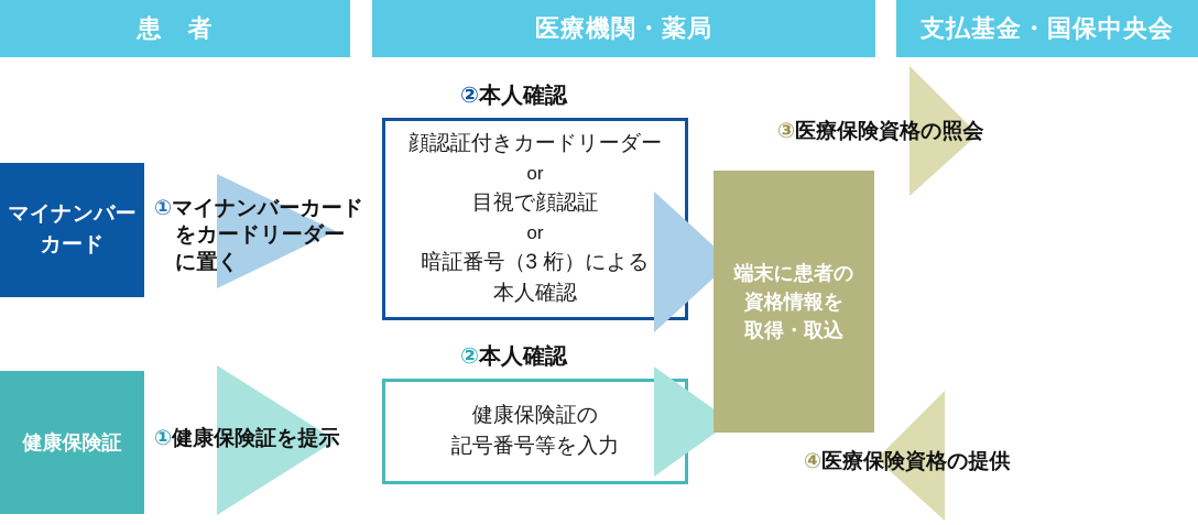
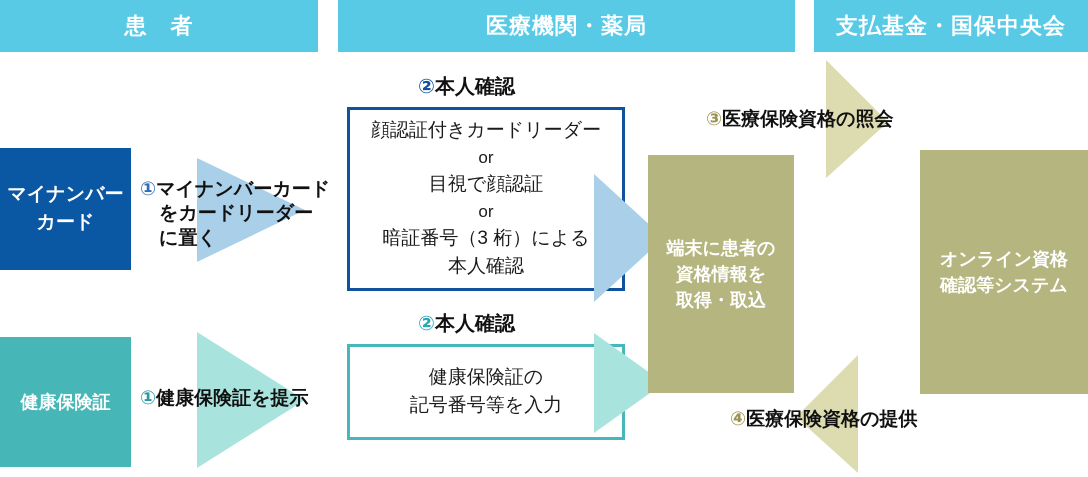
  患 者
  医療機関・薬局
  支払基金・国保中央会
  マイナンバー
  カード
  健康保険証
  ①マイナンバーカード
  をカードリーダー
  に置く
  ①健康保険証を提示
  ②本人確認
  ②本人確認
  顔認証付きカードリーダー
  or
  目視で顔認証
  or
  暗証番号（3 桁）による
  本人確認
  健康保険証の
  記号番号等を入力
  ③医療保険資格の照会
  ④医療保険資格の提供
  端末に患者の
  資格情報を
  取得・取込
+ オンライン資格
+ 確認等システム
